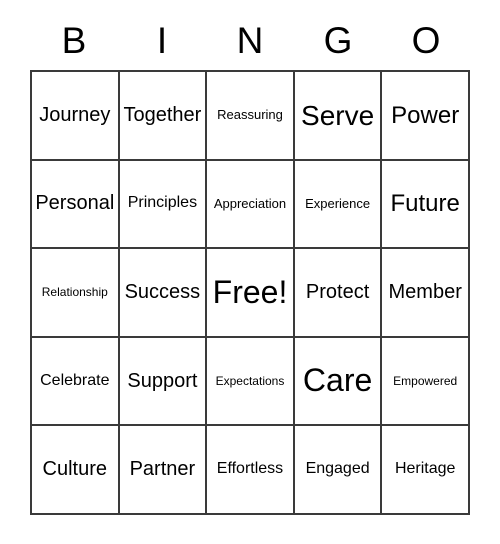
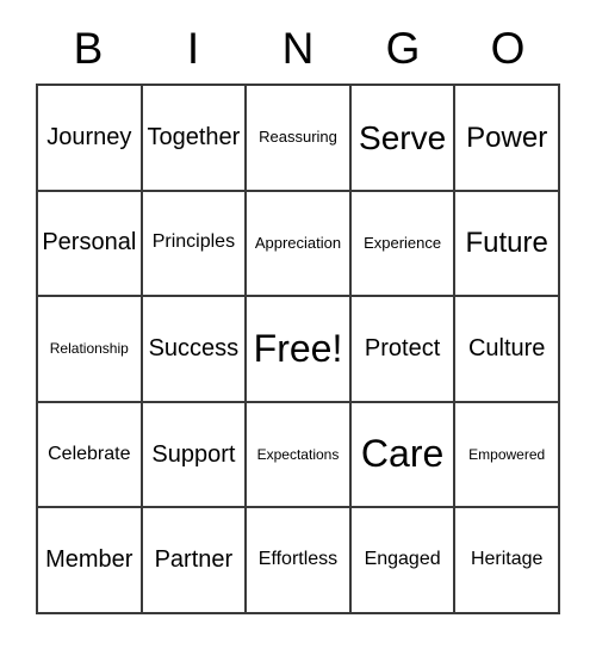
  B
  I
  N
  G
  O
  Journey
  Together
  Reassuring
  Serve
  Power
  Personal
  Principles
  Appreciation
  Experience
  Future
  Relationship
  Success
  Free!
  Protect
- Member
+ Culture
  Celebrate
  Support
  Expectations
  Care
  Empowered
- Culture
+ Member
  Partner
  Effortless
  Engaged
  Heritage
